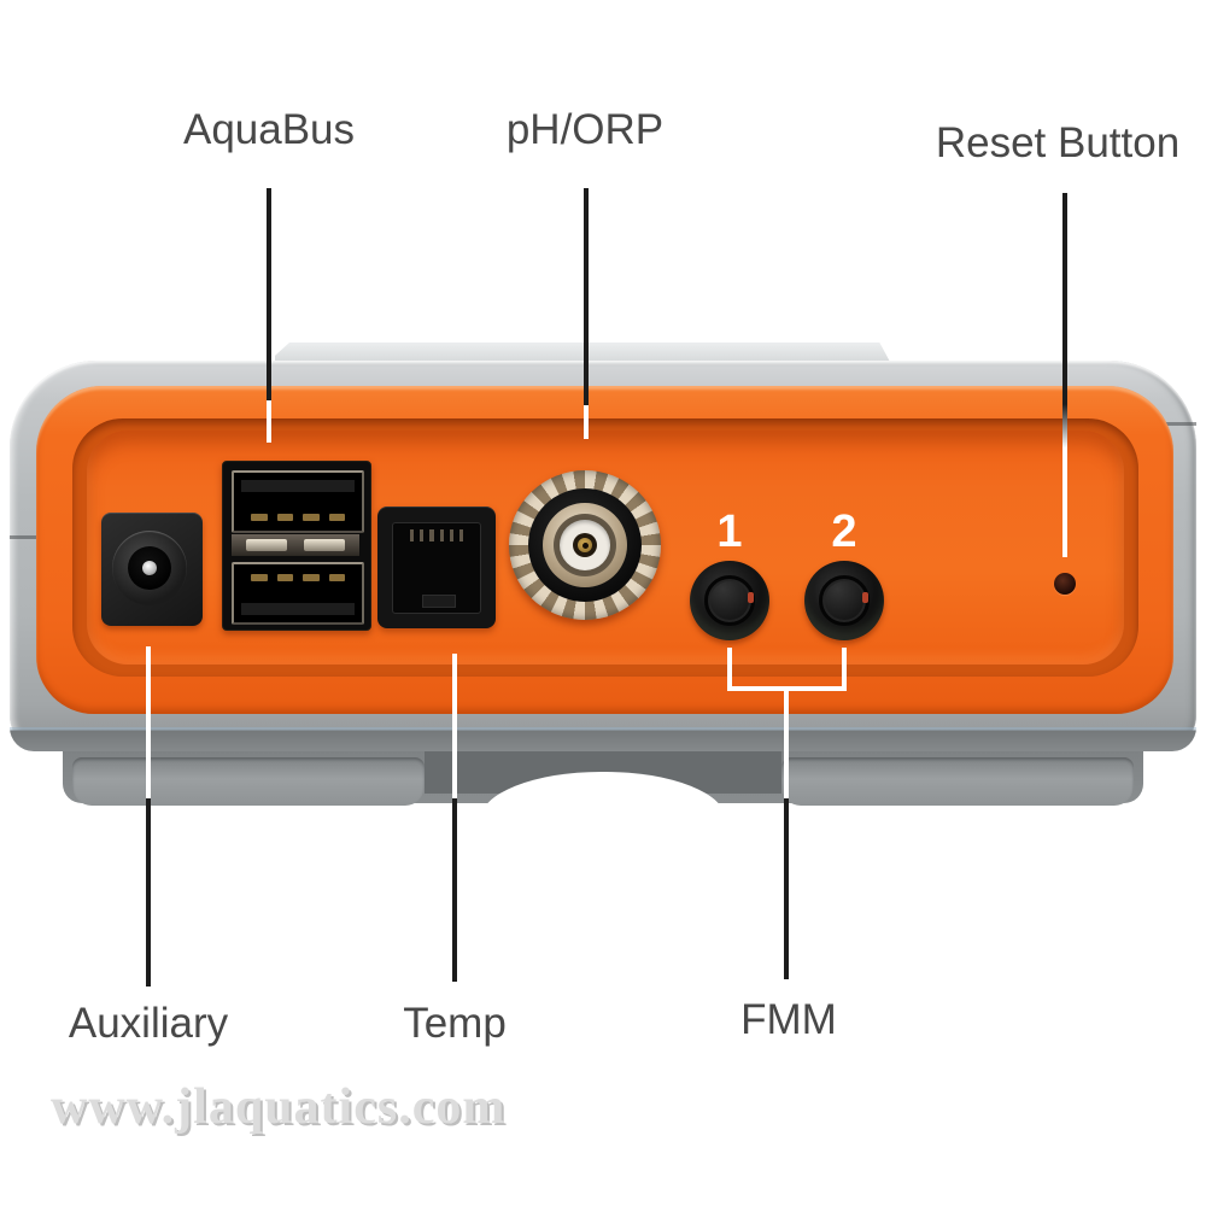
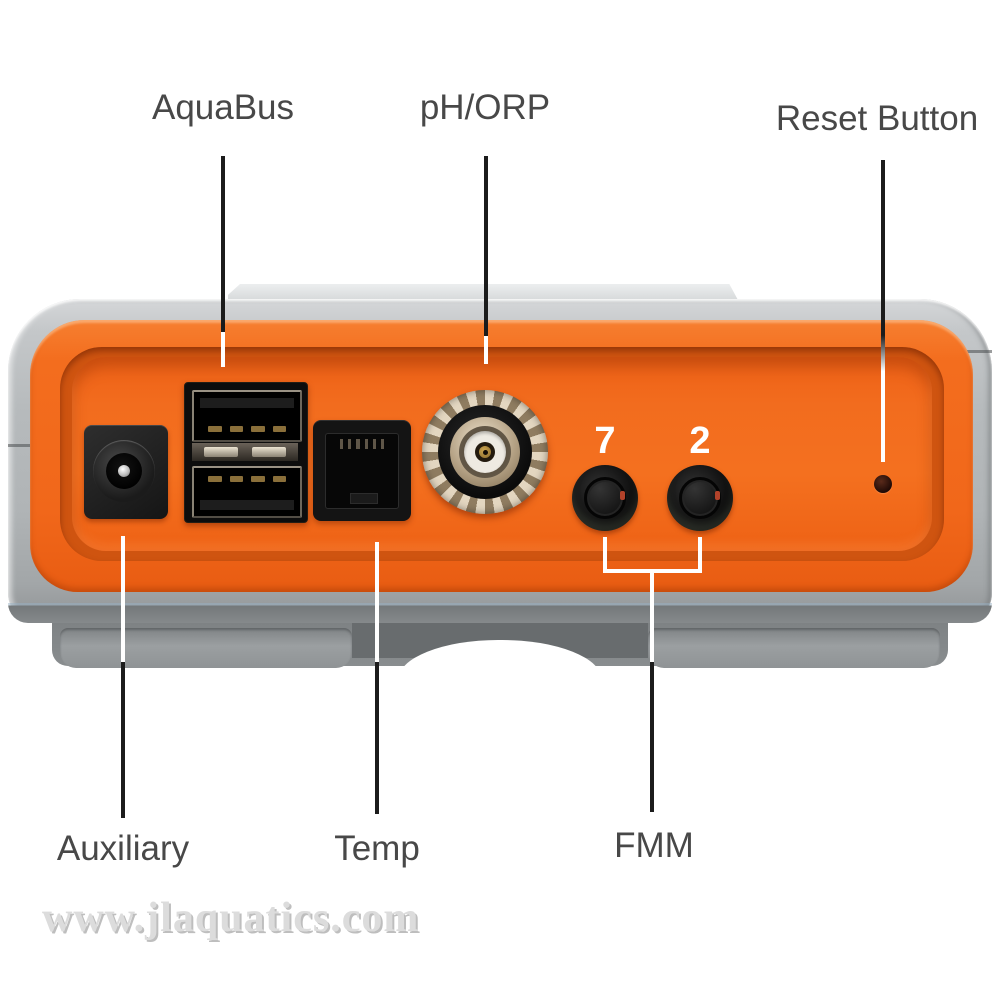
  AquaBus
  pH/ORP
  Reset Button
- 1
+ 7
  2
  Auxiliary
  Temp
  FMM
  www.jlaquatics.com
